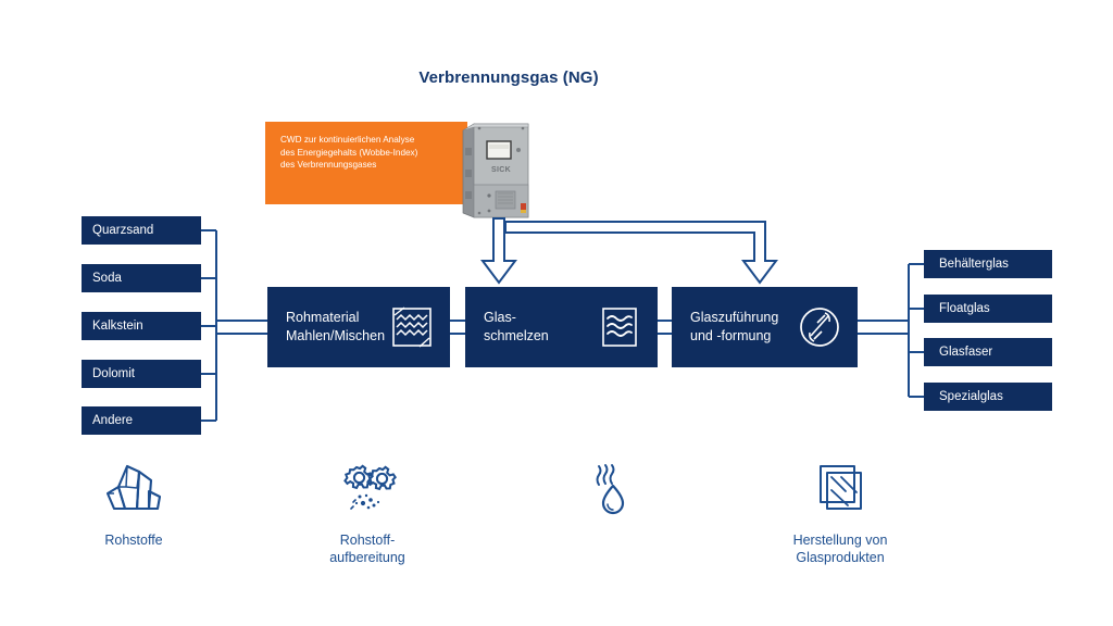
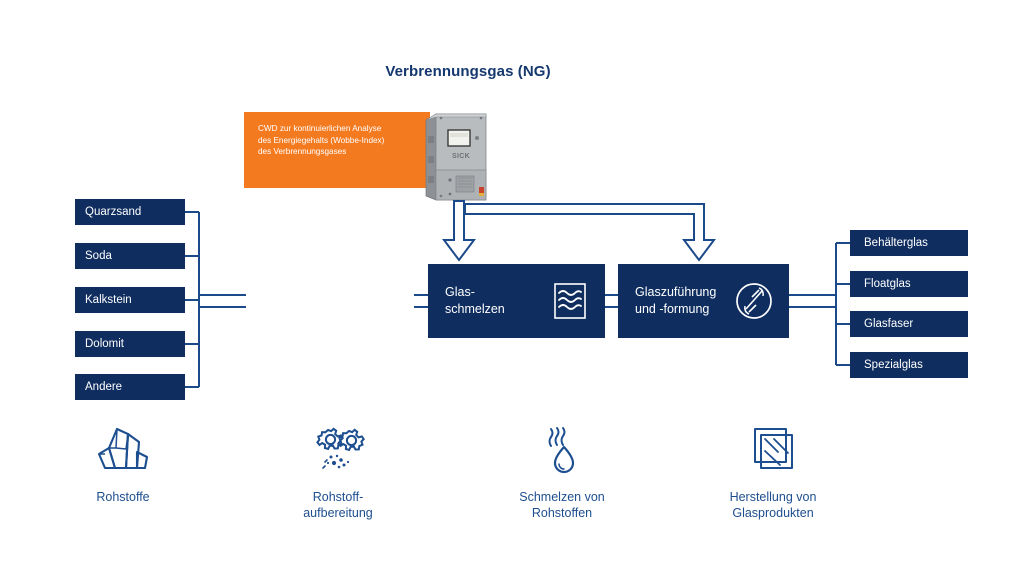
  Verbrennungsgas (NG)
  CWD zur kontinuierlichen Analyse
  des Energiegehalts (Wobbe-Index)
  des Verbrennungsgases
  Quarzsand
  Soda
  Kalkstein
  Dolomit
  Andere
- Rohmaterial
- Mahlen/Mischen
  Glas-
  schmelzen
  Glaszuführung
  und -formung
  Behälterglas
  Floatglas
  Glasfaser
  Spezialglas
  Rohstoffe
  Rohstoff-
  aufbereitung
+ Schmelzen von
+ Rohstoffen
  Herstellung von
  Glasprodukten
